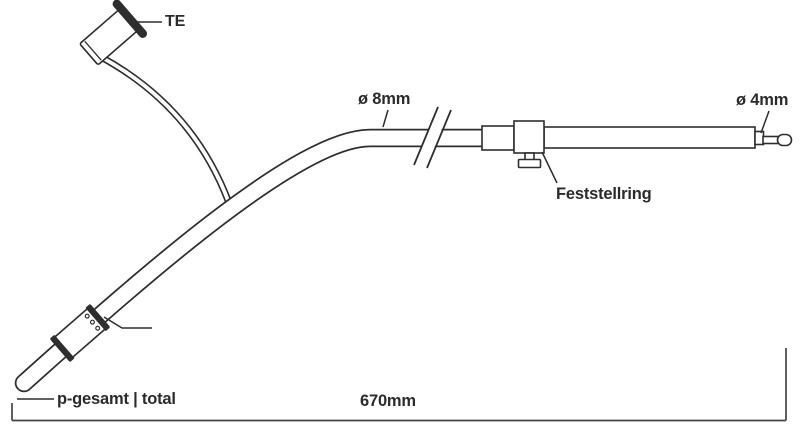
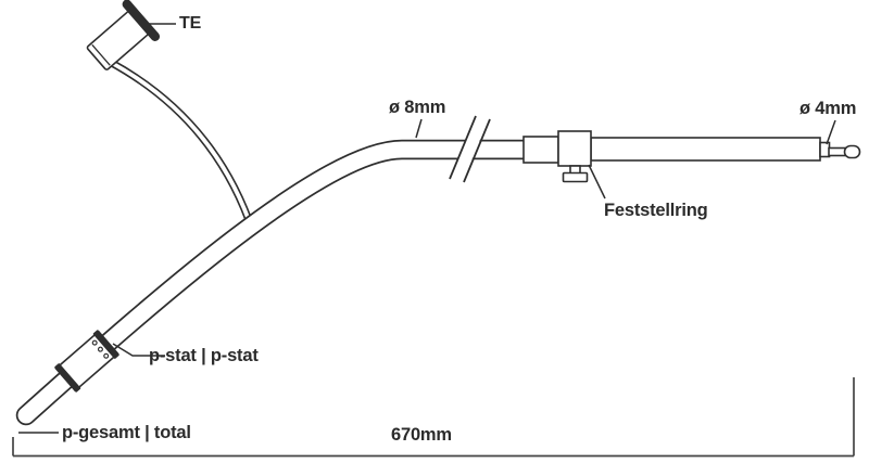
  TE
  ø 8mm
  ø 4mm
  Feststellring
+ p-stat | p-stat
  p-gesamt | total
  670mm
